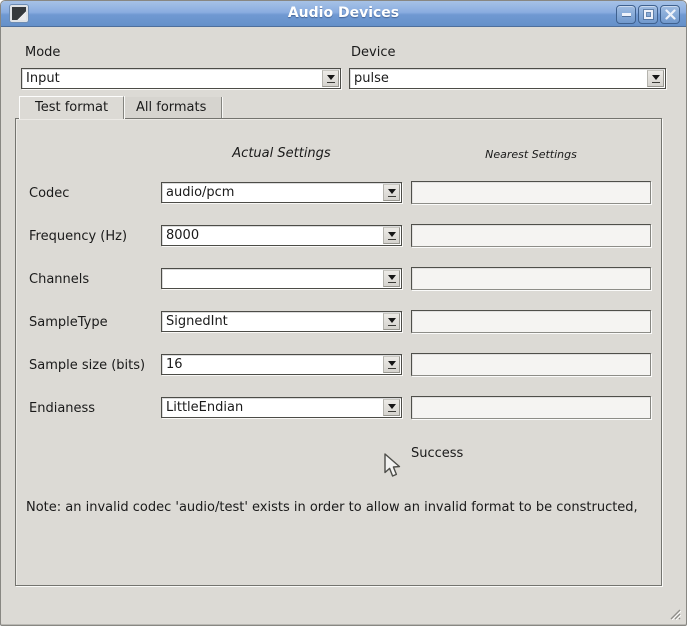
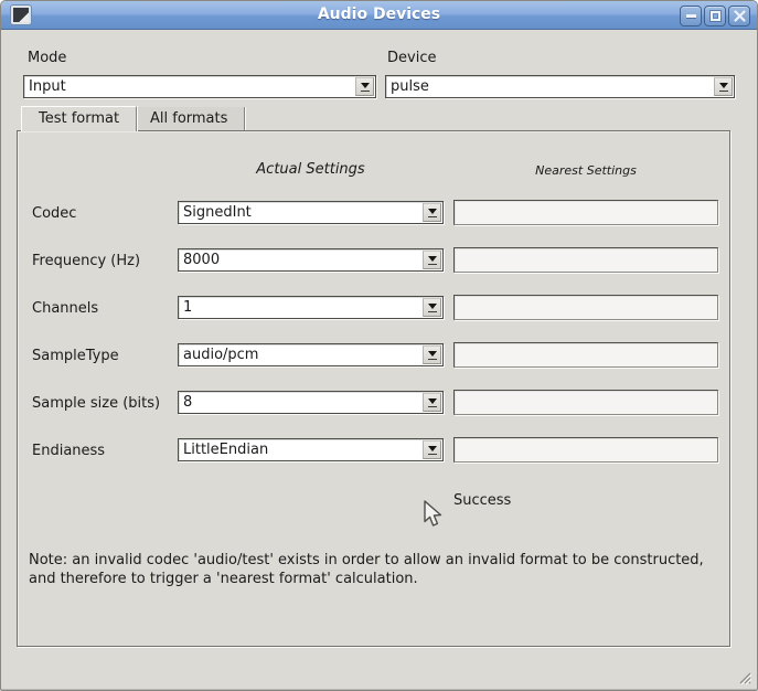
  Audio Devices
  Mode
  Input
  Device
  pulse
  Test format
  All formats
  Actual Settings
  Nearest Settings
  Codec
- audio/pcm
+ SignedInt
  Frequency (Hz)
  8000
  Channels
+ 1
  SampleType
- SignedInt
+ audio/pcm
  Sample size (bits)
- 16
+ 8
  Endianess
  LittleEndian
  Success
  Note: an invalid codec 'audio/test' exists in order to allow an invalid format to be constructed,
+ and therefore to trigger a 'nearest format' calculation.
